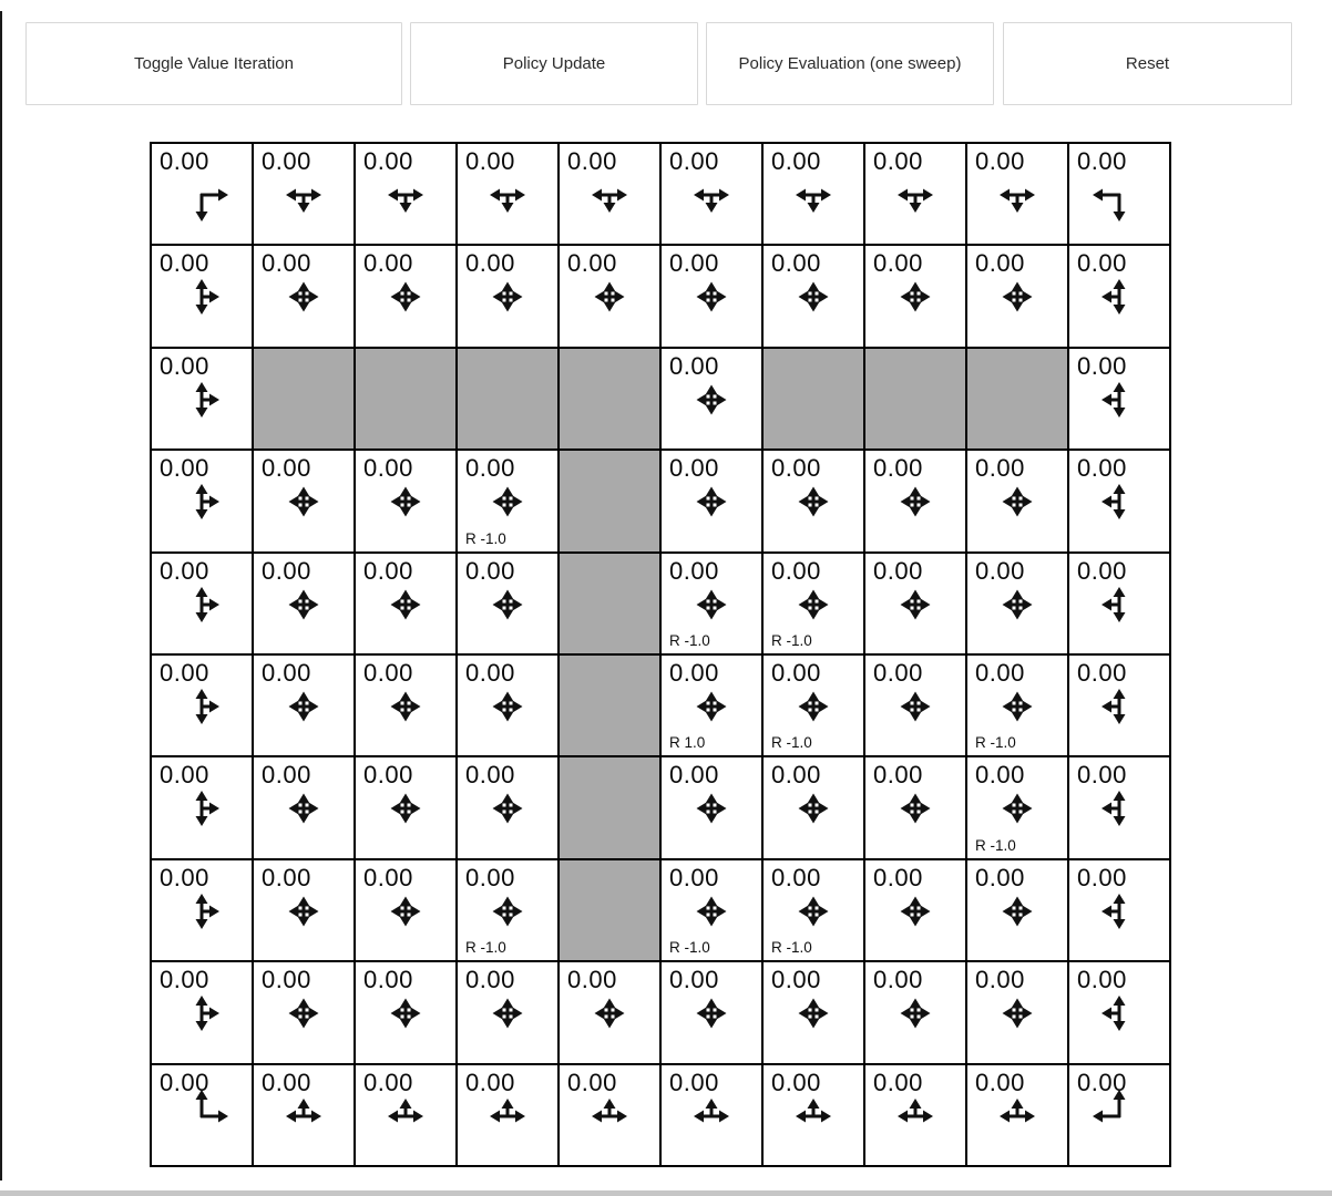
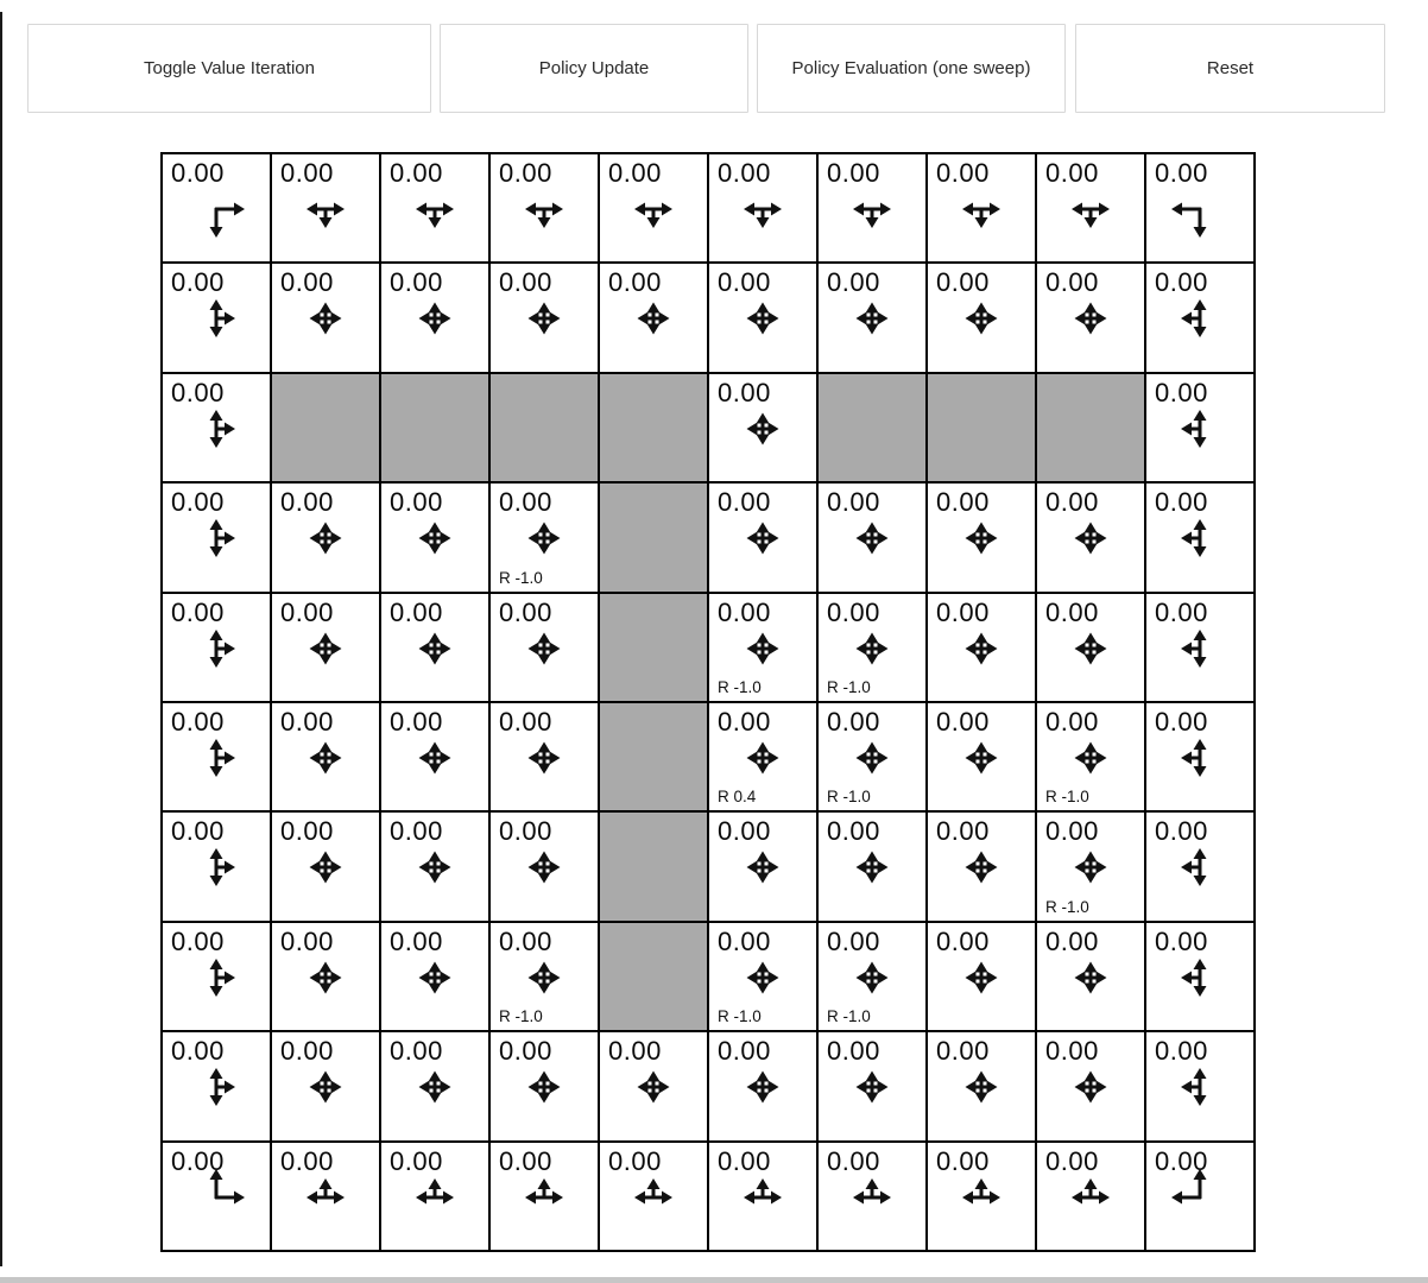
  Toggle Value Iteration
  Policy Update
  Policy Evaluation (one sweep)
  Reset
  0.00
  0.00
  0.00
  0.00
  0.00
  0.00
  0.00
  0.00
  0.00
  0.00
  0.00
  0.00
  0.00
  0.00
  0.00
  0.00
  0.00
  0.00
  0.00
  0.00
  0.00
  0.00
  0.00
  0.00
  0.00
  0.00
  0.00
  R -1.0
  0.00
  0.00
  0.00
  0.00
  0.00
  0.00
  0.00
  0.00
  0.00
  0.00
  R -1.0
  0.00
  R -1.0
  0.00
  0.00
  0.00
  0.00
  0.00
  0.00
  0.00
  0.00
- R 1.0
+ R 0.4
  0.00
  R -1.0
  0.00
  0.00
  R -1.0
  0.00
  0.00
  0.00
  0.00
  0.00
  0.00
  0.00
  0.00
  0.00
  R -1.0
  0.00
  0.00
  0.00
  0.00
  0.00
  R -1.0
  0.00
  R -1.0
  0.00
  R -1.0
  0.00
  0.00
  0.00
  0.00
  0.00
  0.00
  0.00
  0.00
  0.00
  0.00
  0.00
  0.00
  0.00
  0.00
  0.00
  0.00
  0.00
  0.00
  0.00
  0.00
  0.00
  0.00
  0.00
